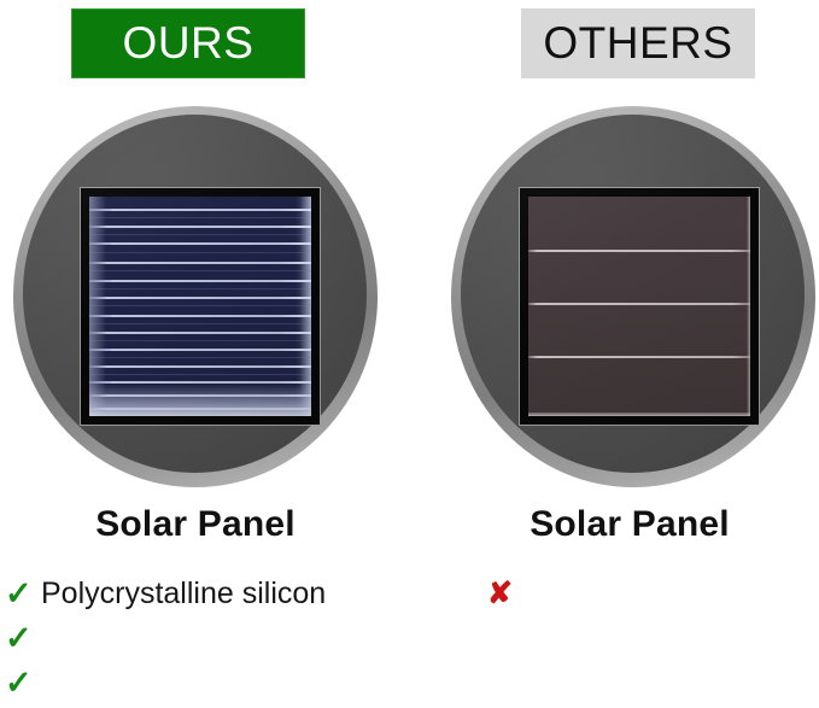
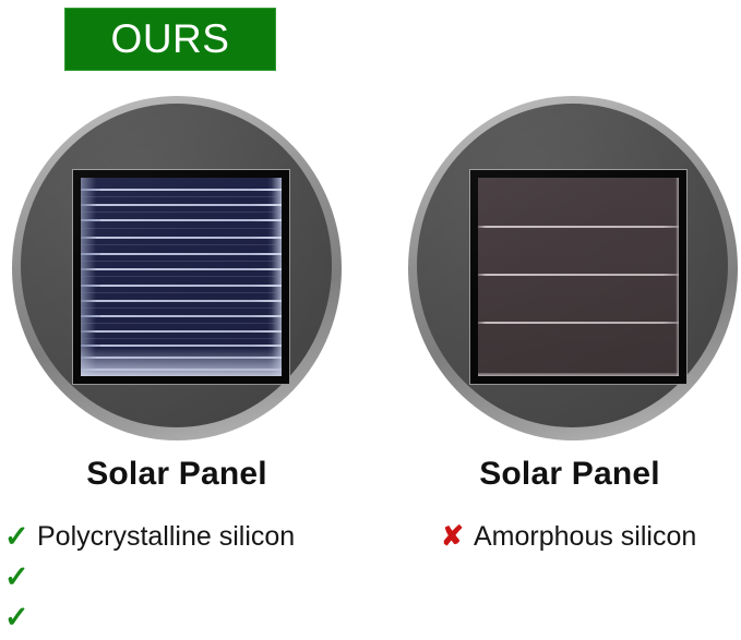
  OURS
- OTHERS
  Solar Panel
  Solar Panel
  ✓
  Polycrystalline silicon
  ✓
  ✓
  ✘
+ Amorphous silicon
